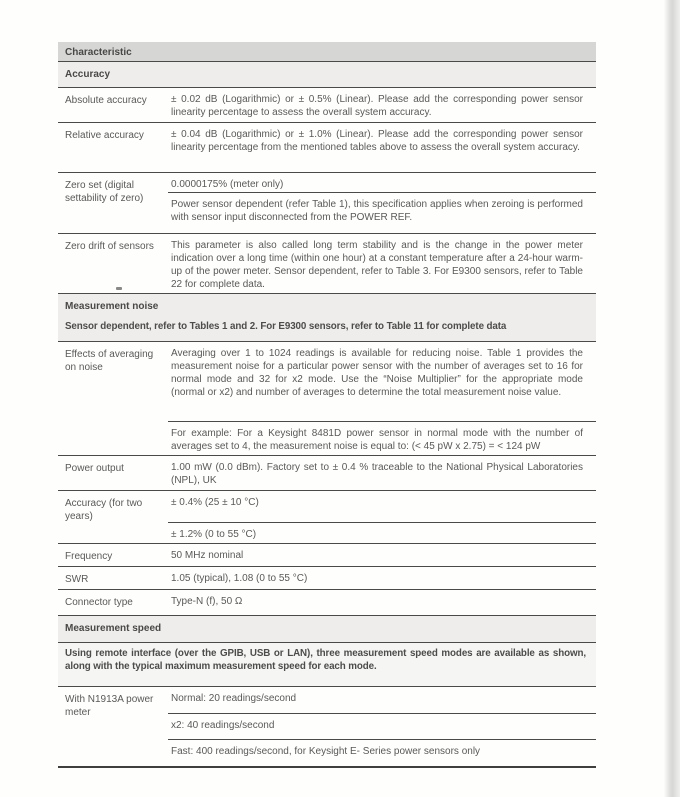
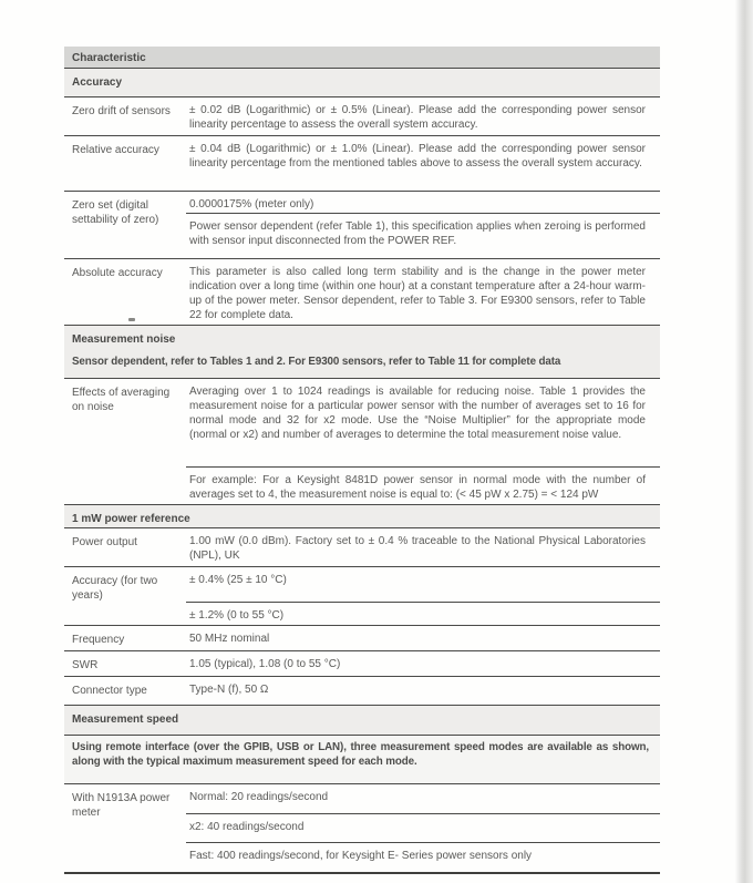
  Characteristic
  Accuracy
- Absolute accuracy
+ Zero drift of sensors
  ± 0.02 dB (Logarithmic) or ± 0.5% (Linear). Please add the corresponding power sensor linearity percentage to assess the overall system accuracy.
  Relative accuracy
  ± 0.04 dB (Logarithmic) or ± 1.0% (Linear). Please add the corresponding power sensor linearity percentage from the mentioned tables above to assess the overall system accuracy.
  Zero set (digital settability of zero)
  0.0000175% (meter only)
  Power sensor dependent (refer Table 1), this specification applies when zeroing is performed with sensor input disconnected from the POWER REF.
- Zero drift of sensors
+ Absolute accuracy
  This parameter is also called long term stability and is the change in the power meter indication over a long time (within one hour) at a constant temperature after a 24-hour warm-up of the power meter. Sensor dependent, refer to Table 3. For E9300 sensors, refer to Table 22 for complete data.
  Measurement noise
  Sensor dependent, refer to Tables 1 and 2. For E9300 sensors, refer to Table 11 for complete data
  Effects of averaging on noise
  Averaging over 1 to 1024 readings is available for reducing noise. Table 1 provides the measurement noise for a particular power sensor with the number of averages set to 16 for normal mode and 32 for x2 mode. Use the “Noise Multiplier” for the appropriate mode (normal or x2) and number of averages to determine the total measurement noise value.
  For example: For a Keysight 8481D power sensor in normal mode with the number of averages set to 4, the measurement noise is equal to: (< 45 pW x 2.75) = < 124 pW
+ 1 mW power reference
  Power output
  1.00 mW (0.0 dBm). Factory set to ± 0.4 % traceable to the National Physical Laboratories (NPL), UK
  Accuracy (for two years)
  ± 0.4% (25 ± 10 °C)
  ± 1.2% (0 to 55 °C)
  Frequency
  50 MHz nominal
  SWR
  1.05 (typical), 1.08 (0 to 55 °C)
  Connector type
  Type-N (f), 50 Ω
  Measurement speed
  Using remote interface (over the GPIB, USB or LAN), three measurement speed modes are available as shown, along with the typical maximum measurement speed for each mode.
  With N1913A power meter
  Normal: 20 readings/second
  x2: 40 readings/second
  Fast: 400 readings/second, for Keysight E- Series power sensors only
